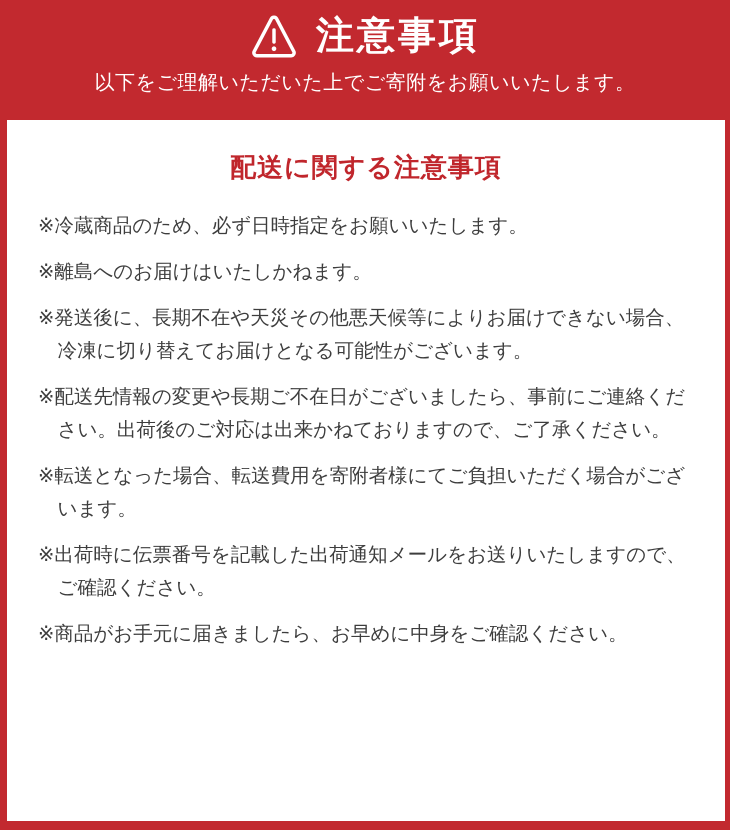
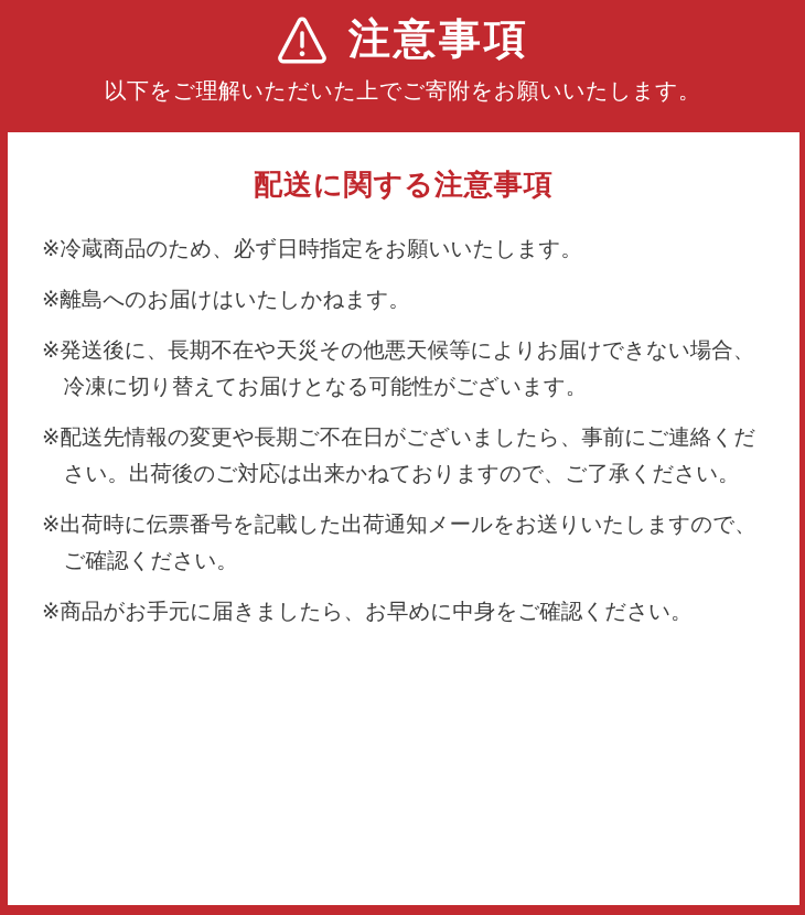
  注意事項
  以下をご理解いただいた上でご寄附をお願いいたします。
  配送に関する注意事項
  ※冷蔵商品のため、必ず日時指定をお願いいたします。
  ※離島へのお届けはいたしかねます。
  ※発送後に、長期不在や天災その他悪天候等によりお届けできない場合、冷凍に切り替えてお届けとなる可能性がございます。
  ※配送先情報の変更や長期ご不在日がございましたら、事前にご連絡ください。出荷後のご対応は出来かねておりますので、ご了承ください。
- ※転送となった場合、転送費用を寄附者様にてご負担いただく場合がございます。
  ※出荷時に伝票番号を記載した出荷通知メールをお送りいたしますので、ご確認ください。
  ※商品がお手元に届きましたら、お早めに中身をご確認ください。
